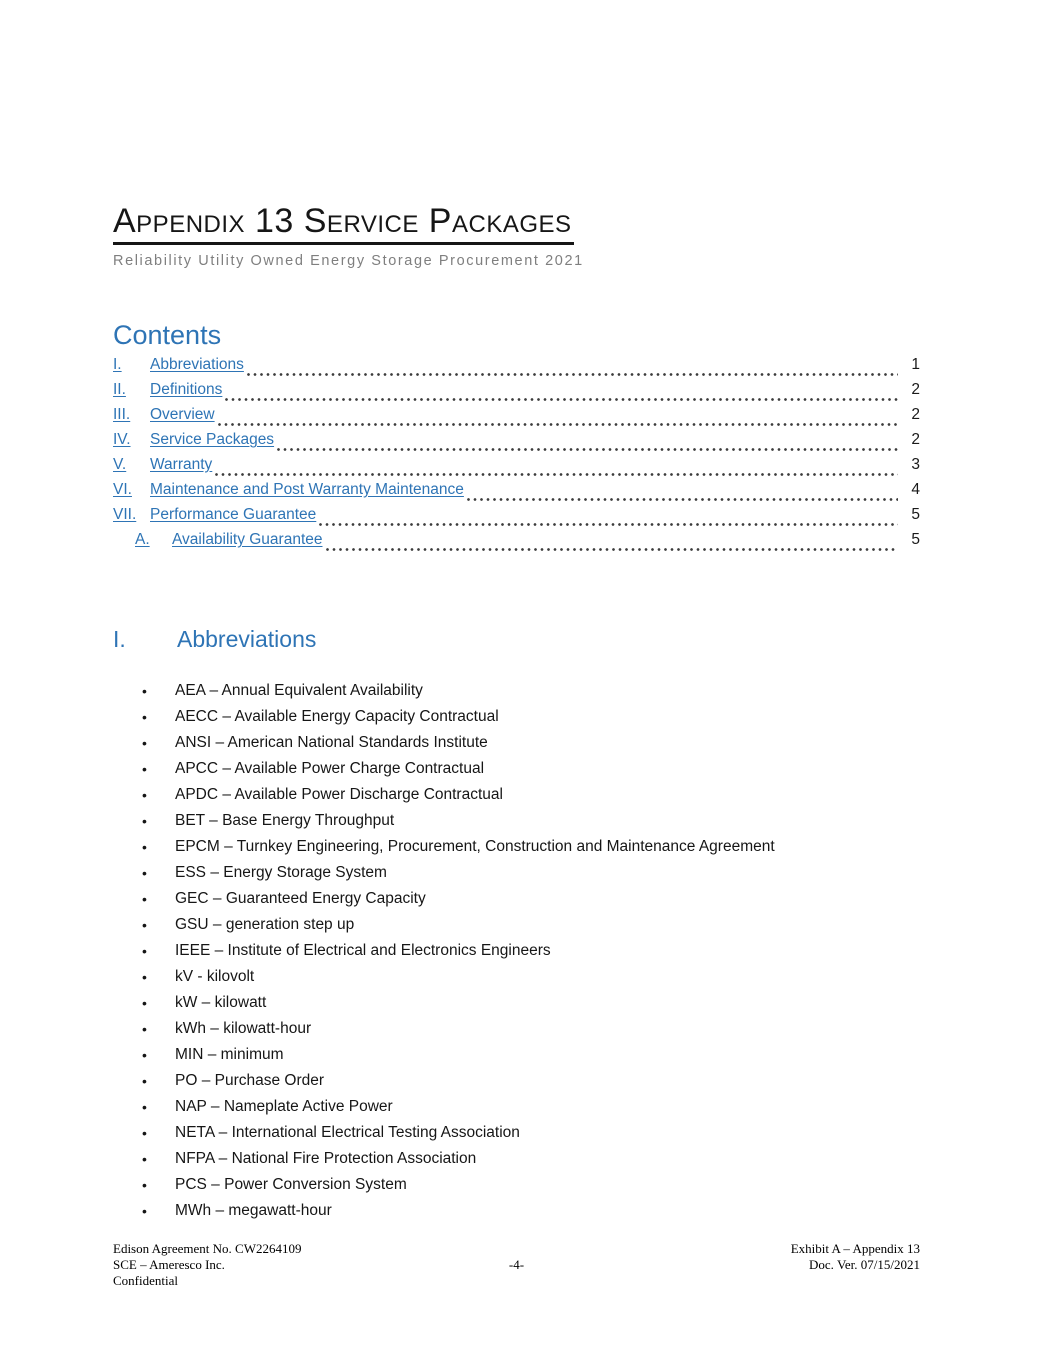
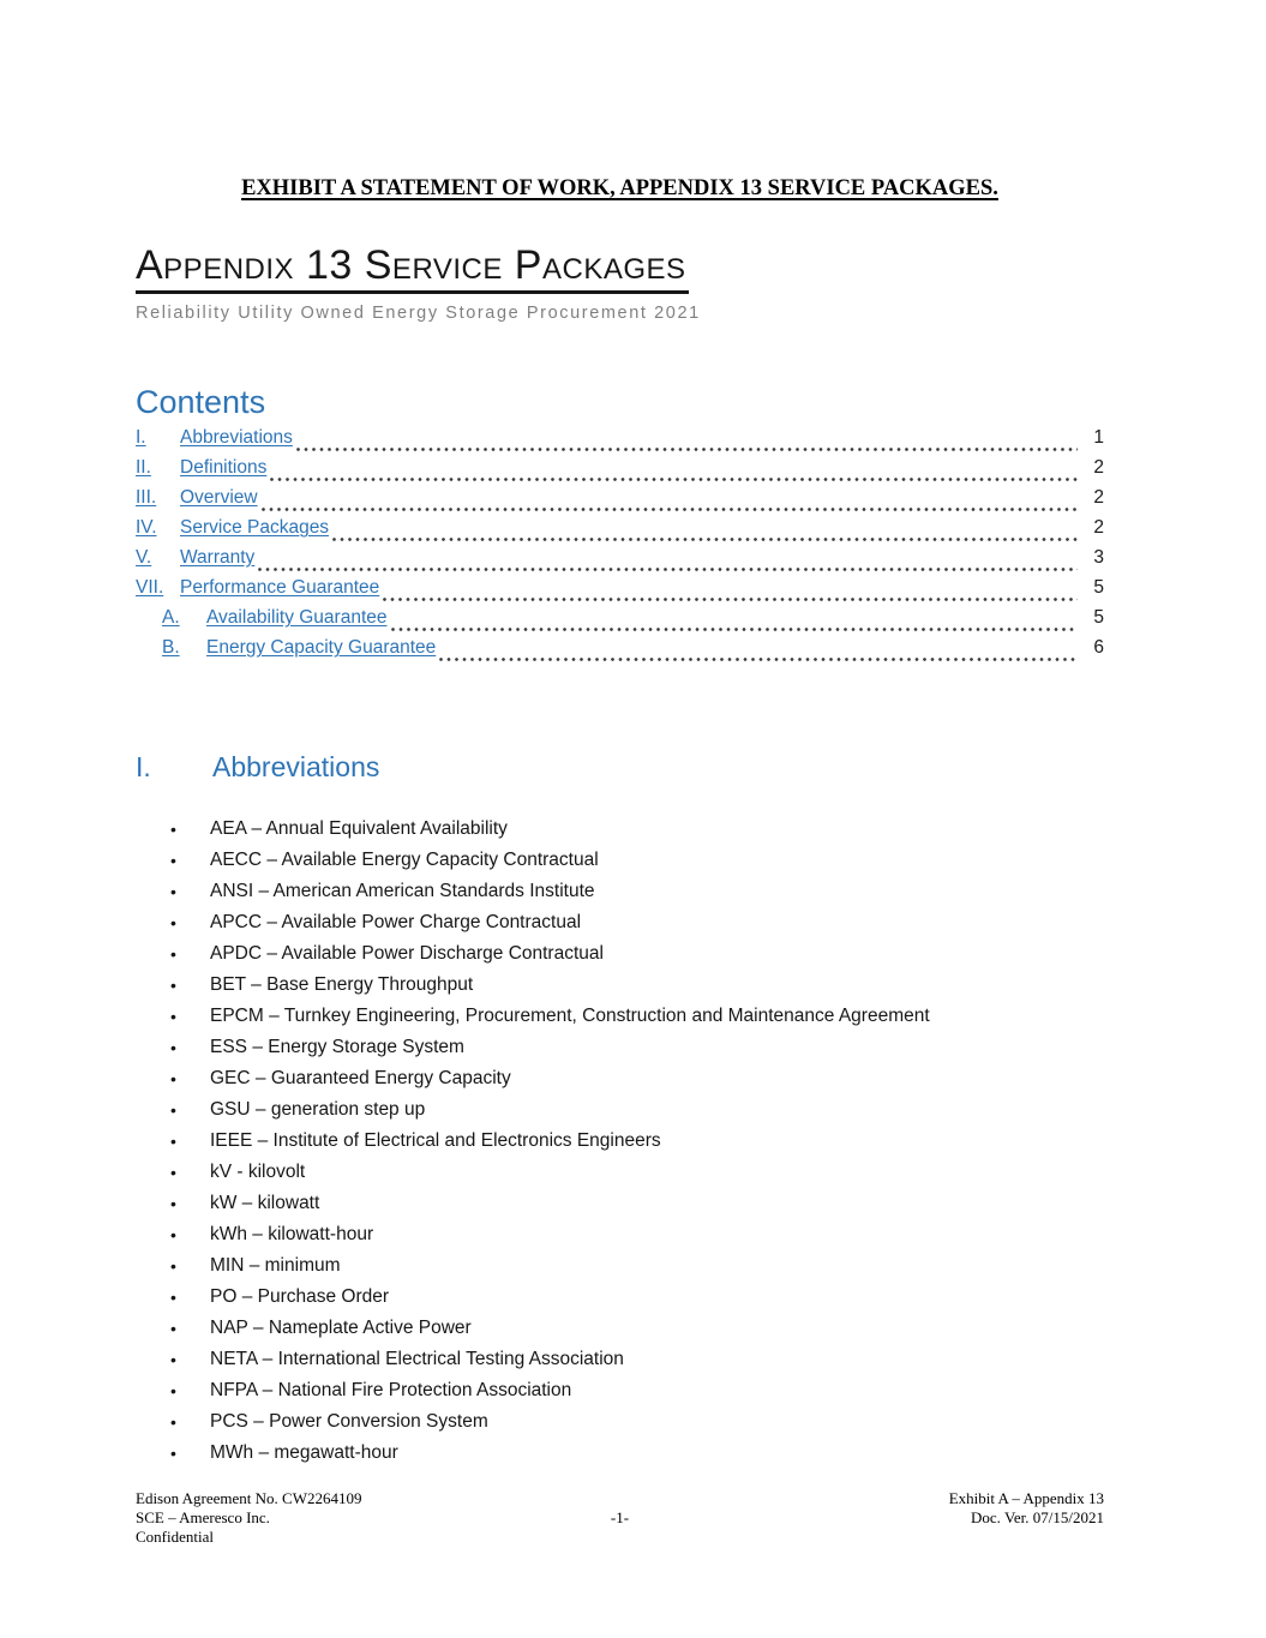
+ EXHIBIT A STATEMENT OF WORK, APPENDIX 13 SERVICE PACKAGES.
  Appendix 13 Service Packages
  Reliability Utility Owned Energy Storage Procurement 2021
  Contents
  I.
  Abbreviations
  1
  II.
  Definitions
  2
  III.
  Overview
  2
  IV.
  Service Packages
  2
  V.
  Warranty
  3
- VI.
- Maintenance and Post Warranty Maintenance
- 4
  VII.
  Performance Guarantee
  5
  A.
  Availability Guarantee
  5
+ B.
+ Energy Capacity Guarantee
+ 6
  I.
  Abbreviations
  •
  AEA – Annual Equivalent Availability
  •
  AECC – Available Energy Capacity Contractual
  •
- ANSI – American National Standards Institute
+ ANSI – American American Standards Institute
  •
  APCC – Available Power Charge Contractual
  •
  APDC – Available Power Discharge Contractual
  •
  BET – Base Energy Throughput
  •
  EPCM – Turnkey Engineering, Procurement, Construction and Maintenance Agreement
  •
  ESS – Energy Storage System
  •
  GEC – Guaranteed Energy Capacity
  •
  GSU – generation step up
  •
  IEEE – Institute of Electrical and Electronics Engineers
  •
  kV - kilovolt
  •
  kW – kilowatt
  •
  kWh – kilowatt-hour
  •
  MIN – minimum
  •
  PO – Purchase Order
  •
  NAP – Nameplate Active Power
  •
  NETA – International Electrical Testing Association
  •
  NFPA – National Fire Protection Association
  •
  PCS – Power Conversion System
  •
  MWh – megawatt-hour
  Edison Agreement No. CW2264109
  SCE – Ameresco Inc.
  Confidential
- -4-
+ -1-
  Exhibit A – Appendix 13
  Doc. Ver. 07/15/2021
